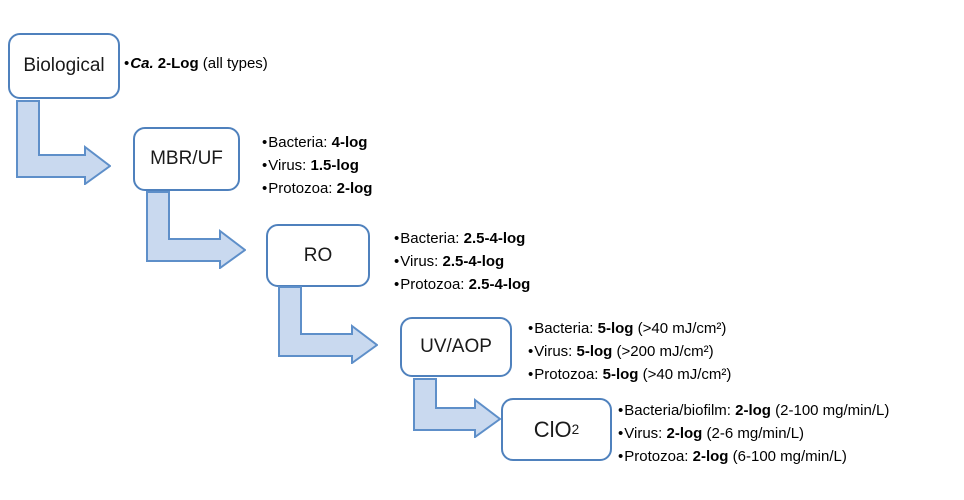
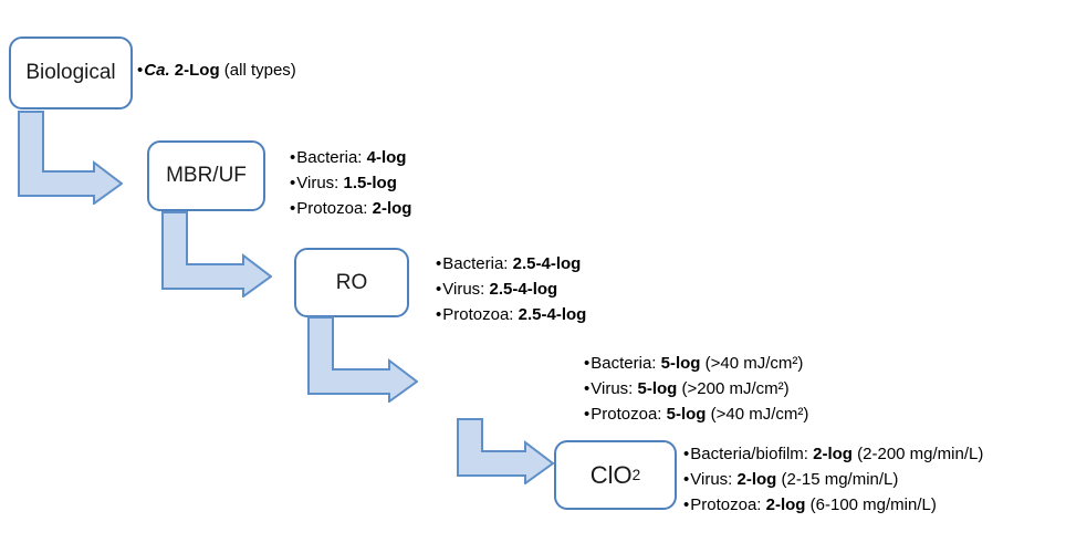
  Biological
  •Ca. 2-Log (all types)
  MBR/UF
  •Bacteria: 4-log
  •Virus: 1.5-log
  •Protozoa: 2-log
  RO
  •Bacteria: 2.5-4-log
  •Virus: 2.5-4-log
  •Protozoa: 2.5-4-log
- UV/AOP
  •Bacteria: 5-log (>40 mJ/cm²)
  •Virus: 5-log (>200 mJ/cm²)
  •Protozoa: 5-log (>40 mJ/cm²)
  ClO
  2
- •Bacteria/biofilm: 2-log (2-100 mg/min/L)
+ •Bacteria/biofilm: 2-log (2-200 mg/min/L)
- •Virus: 2-log (2-6 mg/min/L)
+ •Virus: 2-log (2-15 mg/min/L)
  •Protozoa: 2-log (6-100 mg/min/L)
